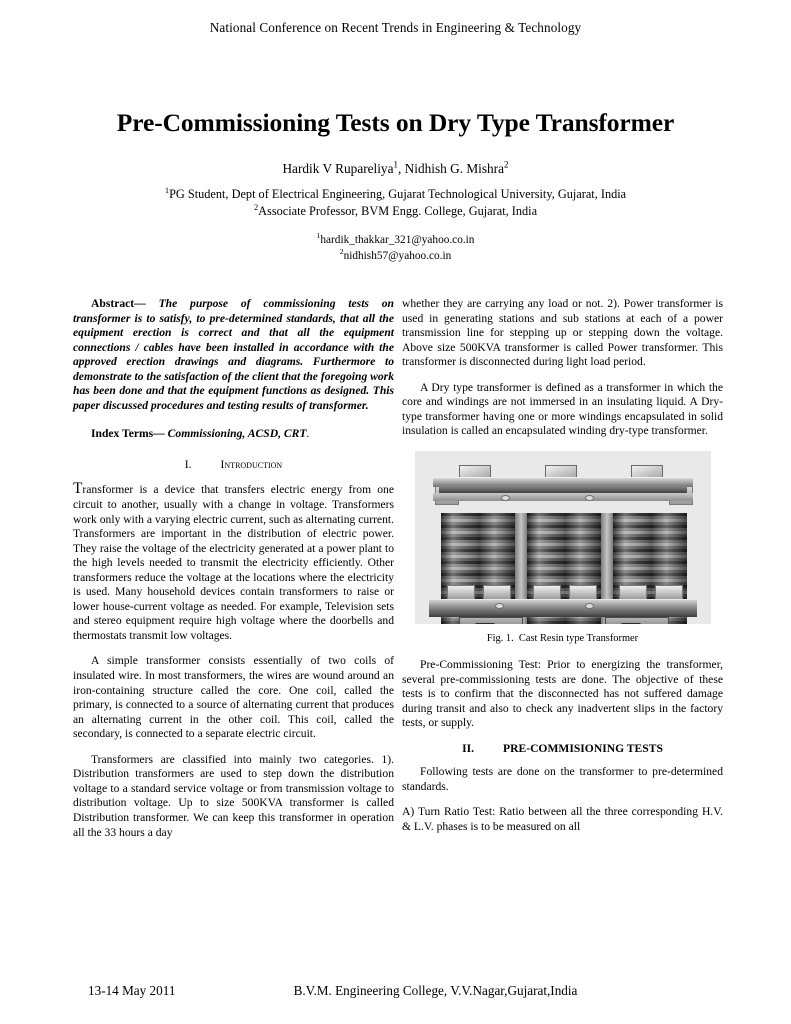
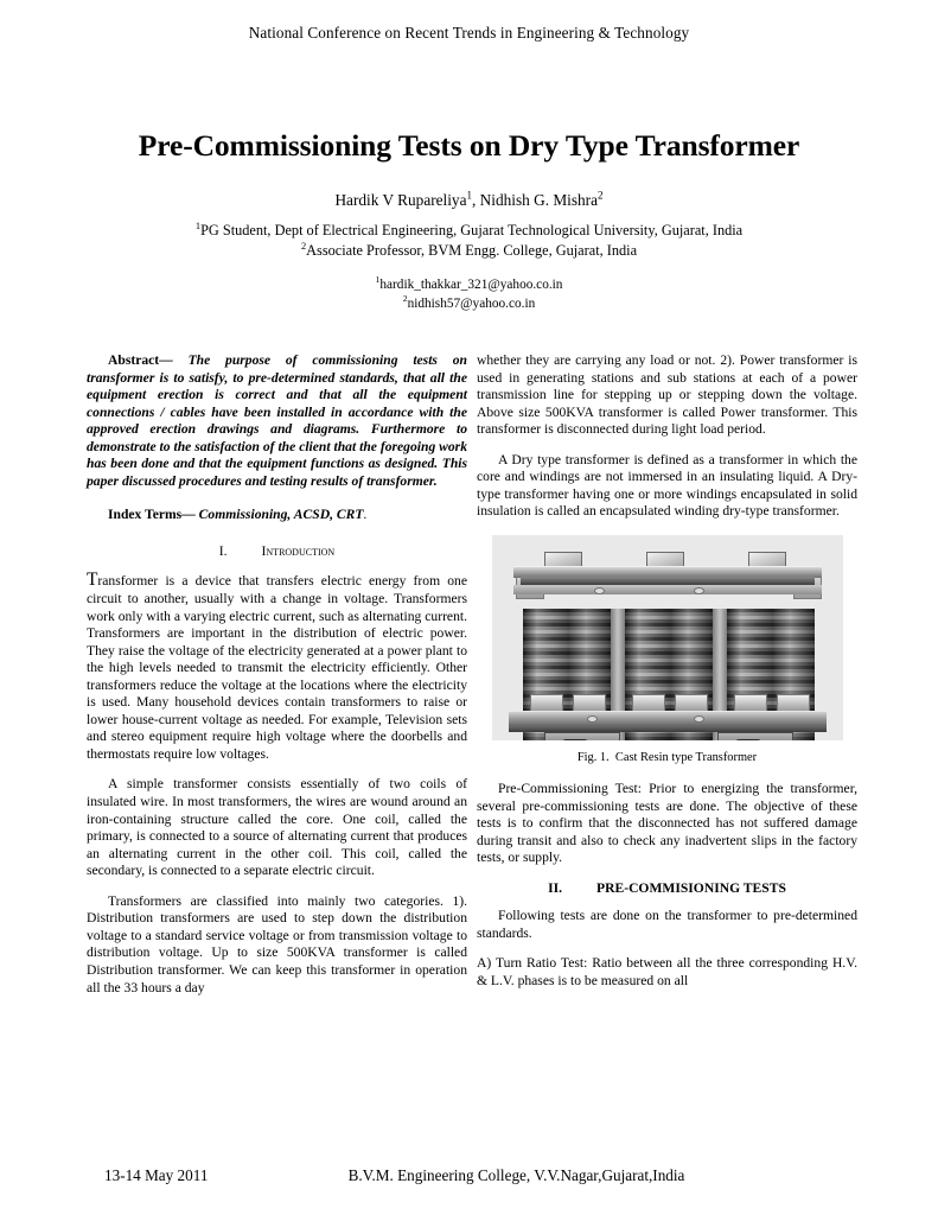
  National Conference on Recent Trends in Engineering & Technology
  Pre-Commissioning Tests on Dry Type Transformer
  Hardik V Rupareliya1, Nidhish G. Mishra2
  1PG Student, Dept of Electrical Engineering, Gujarat Technological University, Gujarat, India
  2Associate Professor, BVM Engg. College, Gujarat, India
  1hardik_thakkar_321@yahoo.co.in
  2nidhish57@yahoo.co.in
  Abstract— The purpose of commissioning tests on transformer is to satisfy, to pre-determined standards, that all the equipment erection is correct and that all the equipment connections / cables have been installed in accordance with the approved erection drawings and diagrams. Furthermore to demonstrate to the satisfaction of the client that the foregoing work has been done and that the equipment functions as designed. This paper discussed procedures and testing results of transformer.
  Index Terms— Commissioning, ACSD, CRT.
  I. Introduction
- Transformer is a device that transfers electric energy from one circuit to another, usually with a change in voltage. Transformers work only with a varying electric current, such as alternating current. Transformers are important in the distribution of electric power. They raise the voltage of the electricity generated at a power plant to the high levels needed to transmit the electricity efficiently. Other transformers reduce the voltage at the locations where the electricity is used. Many household devices contain transformers to raise or lower house-current voltage as needed. For example, Television sets and stereo equipment require high voltage where the doorbells and thermostats transmit low voltages.
+ Transformer is a device that transfers electric energy from one circuit to another, usually with a change in voltage. Transformers work only with a varying electric current, such as alternating current. Transformers are important in the distribution of electric power. They raise the voltage of the electricity generated at a power plant to the high levels needed to transmit the electricity efficiently. Other transformers reduce the voltage at the locations where the electricity is used. Many household devices contain transformers to raise or lower house-current voltage as needed. For example, Television sets and stereo equipment require high voltage where the doorbells and thermostats require low voltages.
  A simple transformer consists essentially of two coils of insulated wire. In most transformers, the wires are wound around an iron-containing structure called the core. One coil, called the primary, is connected to a source of alternating current that produces an alternating current in the other coil. This coil, called the secondary, is connected to a separate electric circuit.
  Transformers are classified into mainly two categories. 1). Distribution transformers are used to step down the distribution voltage to a standard service voltage or from transmission voltage to distribution voltage. Up to size 500KVA transformer is called Distribution transformer. We can keep this transformer in operation all the 33 hours a day
  whether they are carrying any load or not. 2). Power transformer is used in generating stations and sub stations at each of a power transmission line for stepping up or stepping down the voltage. Above size 500KVA transformer is called Power transformer. This transformer is disconnected during light load period.
  A Dry type transformer is defined as a transformer in which the core and windings are not immersed in an insulating liquid. A Dry-type transformer having one or more windings encapsulated in solid insulation is called an encapsulated winding dry-type transformer.
  Fig. 1. Cast Resin type Transformer
  Pre-Commissioning Test: Prior to energizing the transformer, several pre-commissioning tests are done. The objective of these tests is to confirm that the disconnected has not suffered damage during transit and also to check any inadvertent slips in the factory tests, or supply.
  II. PRE-COMMISIONING TESTS
  Following tests are done on the transformer to pre-determined standards.
  A) Turn Ratio Test: Ratio between all the three corresponding H.V. & L.V. phases is to be measured on all
  13-14 May 2011
  B.V.M. Engineering College, V.V.Nagar,Gujarat,India
